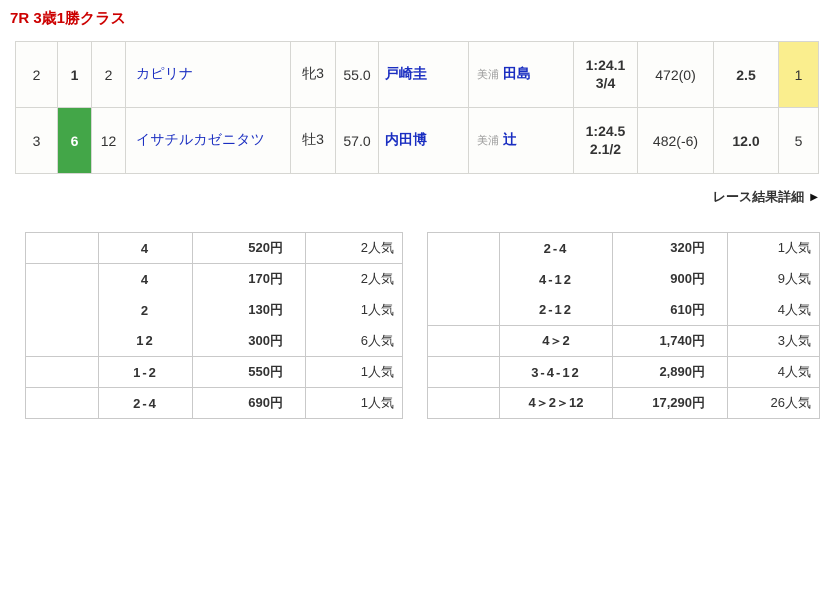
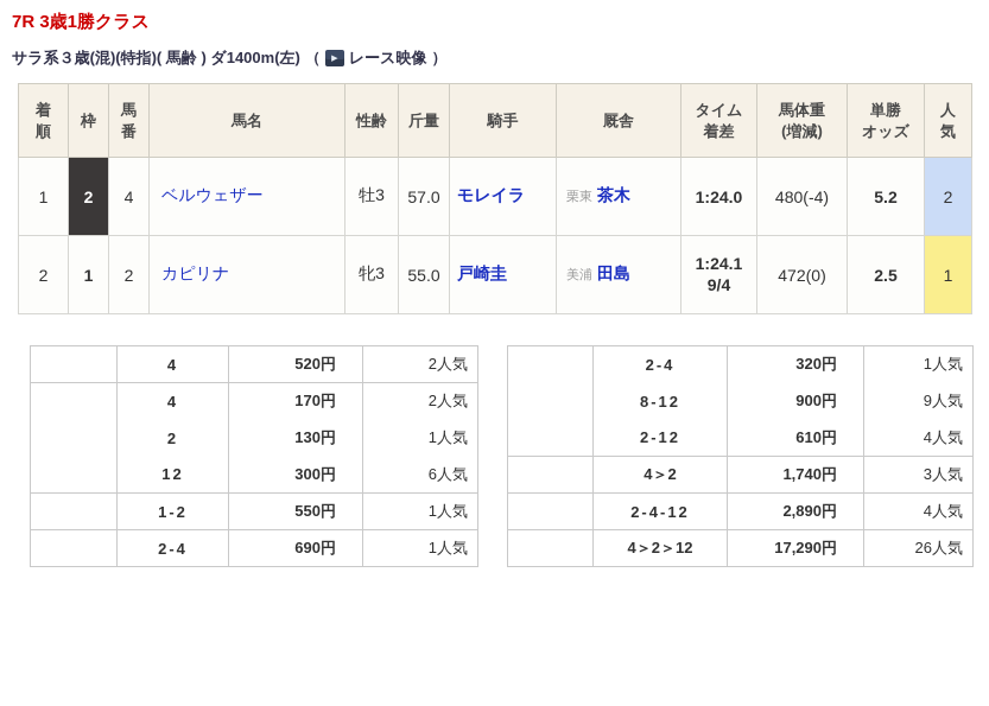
  7R 3歳1勝クラス
+ サラ系３歳(混)(特指)( 馬齢 ) ダ1400m(左)
+ （
+ レース映像
+ ）
+ 着 順	枠	馬 番	馬名	性齢	斤量	騎手	厩舎	タイム 着差	馬体重 (増減)	単勝 オッズ	人 気
+ 1	2	4	ベルウェザー	牡3	57.0	モレイラ	栗東 茶木	1:24.0	480(-4)	5.2	2
- 2	1	2	カピリナ	牝3	55.0	戸崎圭	美浦 田島	1:24.13/4	472(0)	2.5	1
+ 2	1	2	カピリナ	牝3	55.0	戸崎圭	美浦 田島	1:24.19/4	472(0)	2.5	1
- 3	6	12	イサチルカゼニタツ	牡3	57.0	内田博	美浦 辻	1:24.52.1/2	482(-6)	12.0	5
- レース結果詳細 ▶
  	4	520円	2人気
  	4	170円	2人気
  2	130円	1人気
  12	300円	6人気
  	1-2	550円	1人気
  	2-4	690円	1人気
  	2-4	320円	1人気
- 4-12	900円	9人気
+ 8-12	900円	9人気
  2-12	610円	4人気
  	4＞2	1,740円	3人気
- 	3-4-12	2,890円	4人気
+ 	2-4-12	2,890円	4人気
  	4＞2＞12	17,290円	26人気
